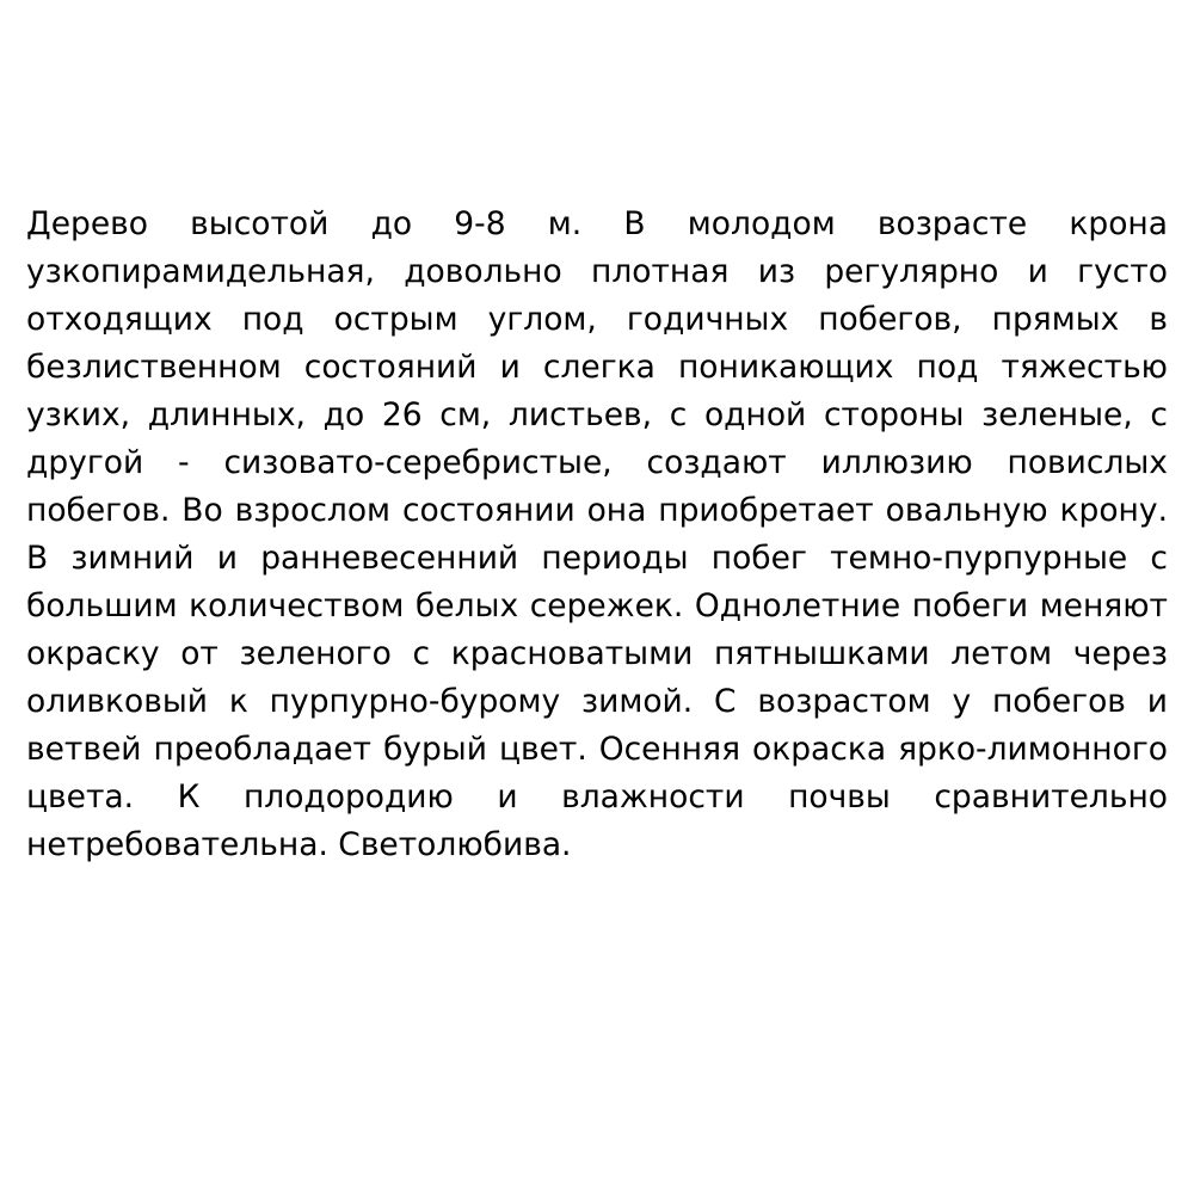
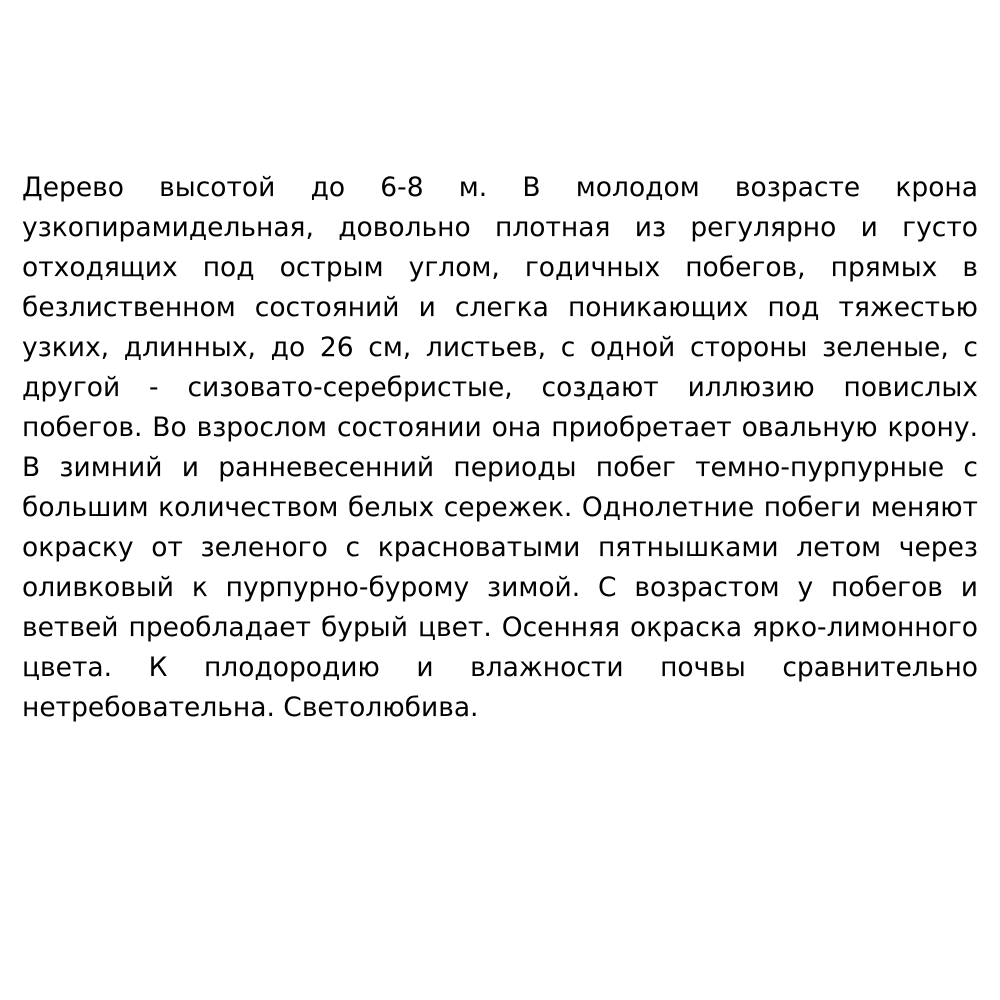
- Дерево высотой до 9-8 м. В молодом возрасте крона узкопирамидельная, довольно плотная из регулярно и густо отходящих под острым углом, годичных побегов, прямых в безлиственном состояний и слегка поникающих под тяжестью узких, длинных, до 26 см, листьев, с одной стороны зеленые, с другой - сизовато-серебристые, создают иллюзию повислых побегов. Во взрослом состоянии она приобретает овальную крону. В зимний и ранневесенний периоды побег темно-пурпурные с большим количеством белых сережек. Однолетние побеги меняют окраску от зеленого с красноватыми пятнышками летом через оливковый к пурпурно-бурому зимой. С возрастом у побегов и ветвей преобладает бурый цвет. Осенняя окраска ярко-лимонного цвета. К плодородию и влажности почвы сравнительно нетребовательна. Светолюбива.
+ Дерево высотой до 6-8 м. В молодом возрасте крона узкопирамидельная, довольно плотная из регулярно и густо отходящих под острым углом, годичных побегов, прямых в безлиственном состояний и слегка поникающих под тяжестью узких, длинных, до 26 см, листьев, с одной стороны зеленые, с другой - сизовато-серебристые, создают иллюзию повислых побегов. Во взрослом состоянии она приобретает овальную крону. В зимний и ранневесенний периоды побег темно-пурпурные с большим количеством белых сережек. Однолетние побеги меняют окраску от зеленого с красноватыми пятнышками летом через оливковый к пурпурно-бурому зимой. С возрастом у побегов и ветвей преобладает бурый цвет. Осенняя окраска ярко-лимонного цвета. К плодородию и влажности почвы сравнительно нетребовательна. Светолюбива.
